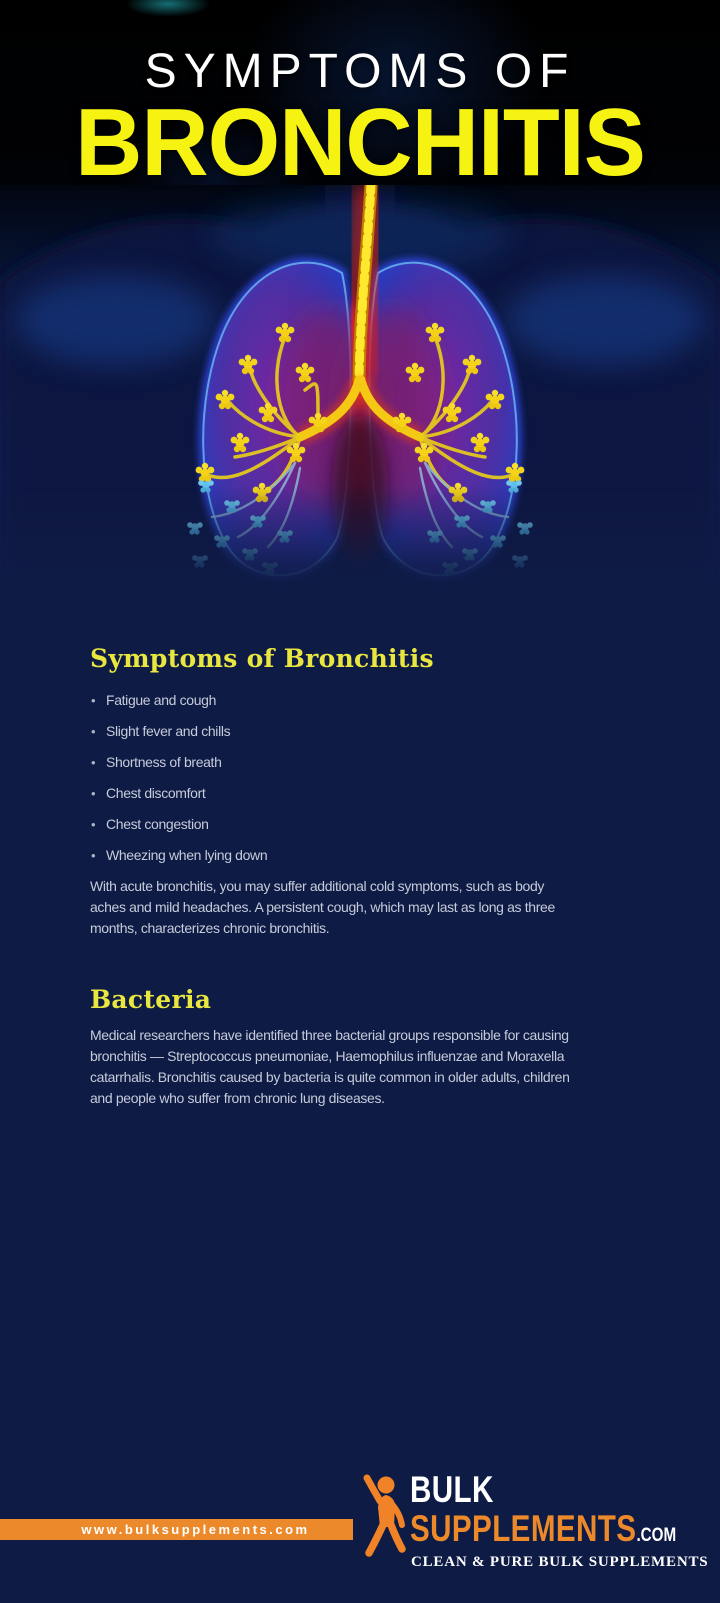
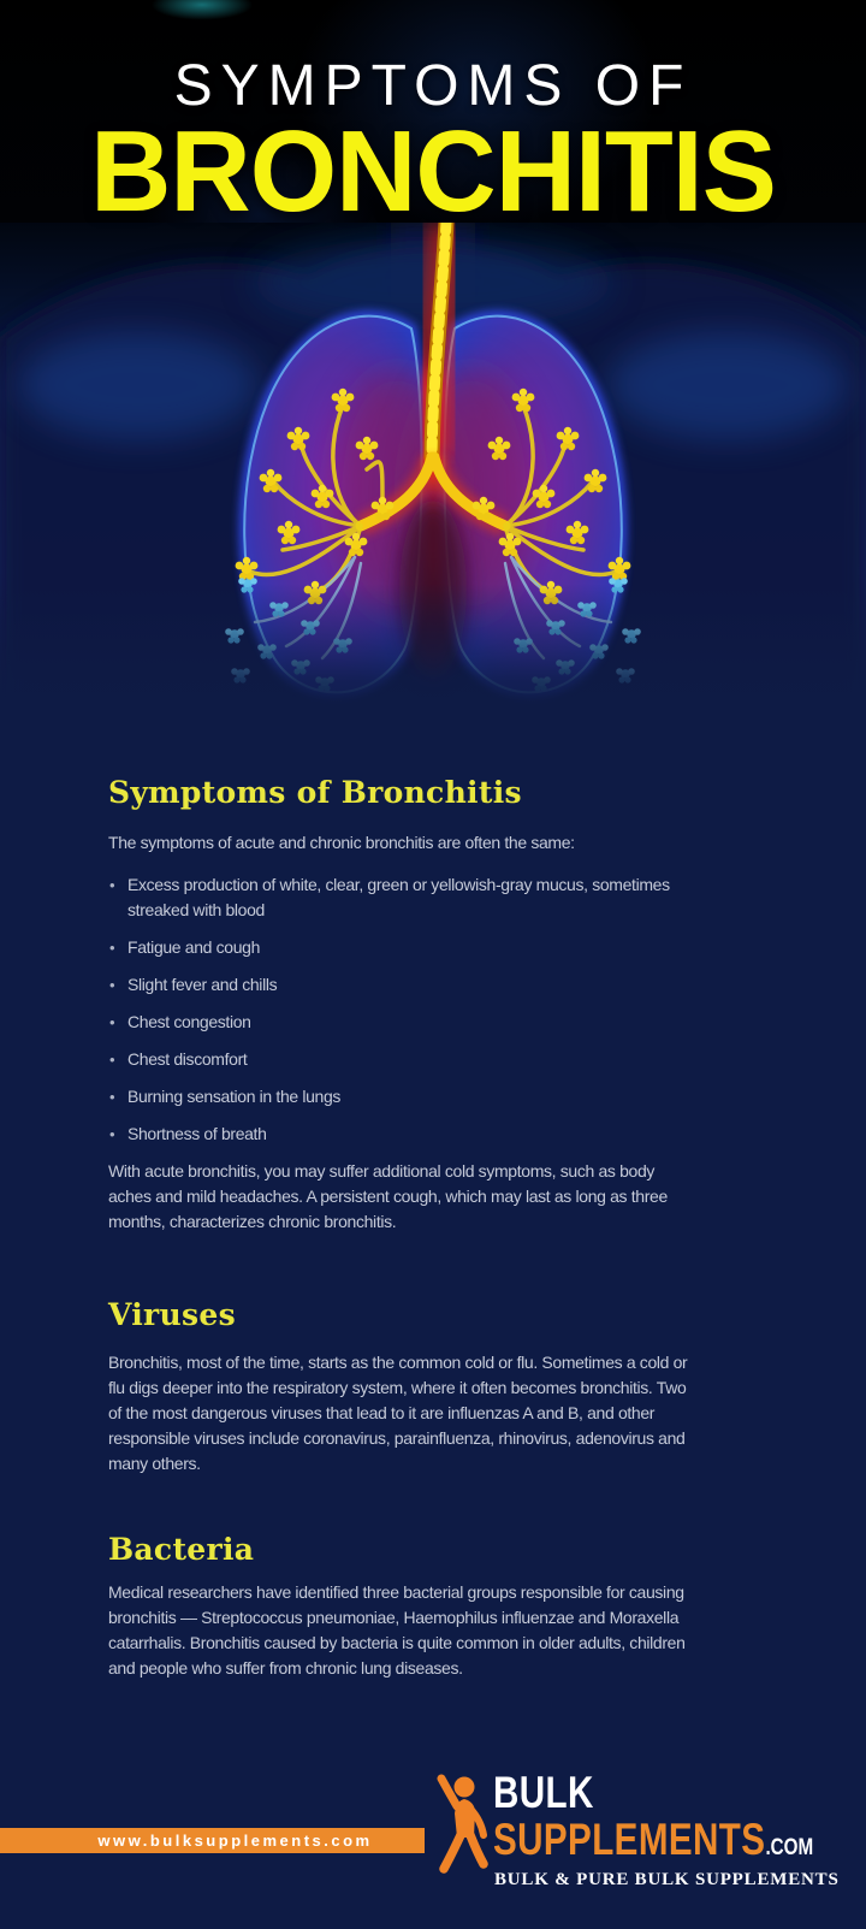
  SYMPTOMS OF
  BRONCHITIS
  Symptoms of Bronchitis
+ The symptoms of acute and chronic bronchitis are often the same:
+ Excess production of white, clear, green or yellowish-gray mucus, sometimes
+ streaked with blood
  Fatigue and cough
  Slight fever and chills
- Shortness of breath
+ Chest congestion
  Chest discomfort
+ Burning sensation in the lungs
- Chest congestion
+ Shortness of breath
- Wheezing when lying down
  With acute bronchitis, you may suffer additional cold symptoms, such as body
  aches and mild headaches. A persistent cough, which may last as long as three
  months, characterizes chronic bronchitis.
+ Viruses
+ Bronchitis, most of the time, starts as the common cold or flu. Sometimes a cold or
+ flu digs deeper into the respiratory system, where it often becomes bronchitis. Two
+ of the most dangerous viruses that lead to it are influenzas A and B, and other
+ responsible viruses include coronavirus, parainfluenza, rhinovirus, adenovirus and
+ many others.
  Bacteria
  Medical researchers have identified three bacterial groups responsible for causing
  bronchitis — Streptococcus pneumoniae, Haemophilus influenzae and Moraxella
  catarrhalis. Bronchitis caused by bacteria is quite common in older adults, children
  and people who suffer from chronic lung diseases.
  www.bulksupplements.com
  BULK
  SUPPLEMENTS.COM
- CLEAN & PURE BULK SUPPLEMENTS
+ BULK & PURE BULK SUPPLEMENTS
